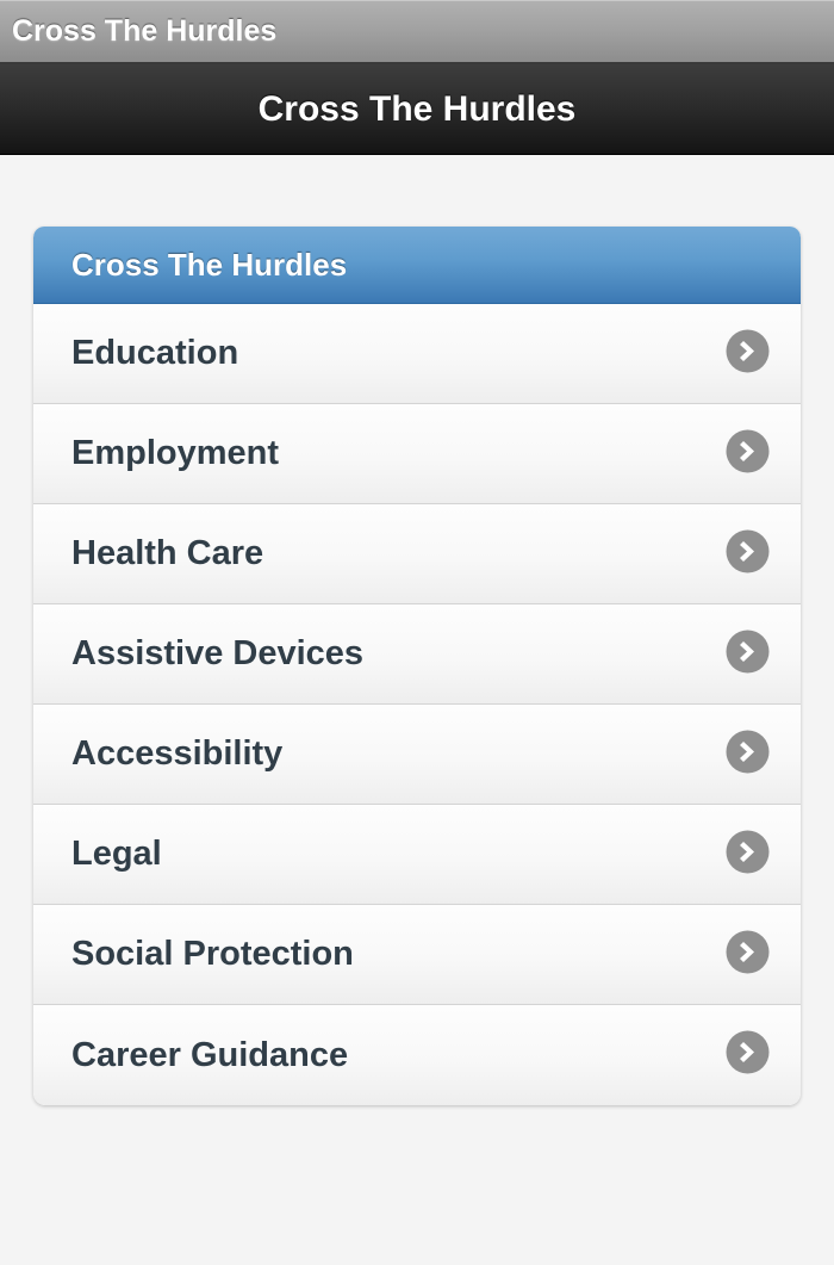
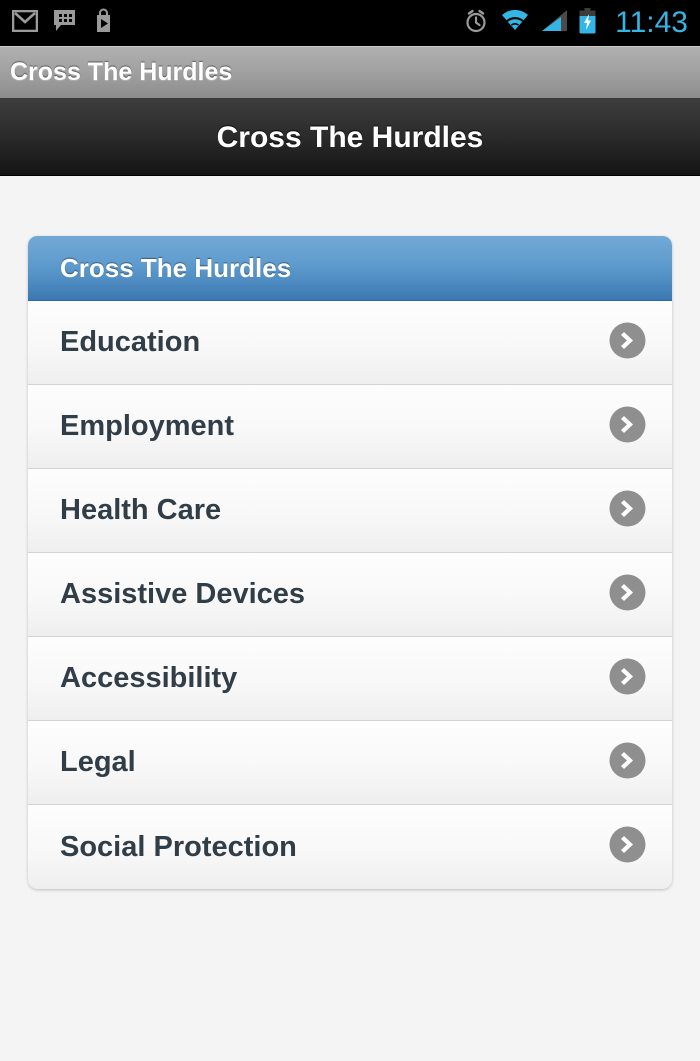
+ 11:43
  Cross The Hurdles
  Cross The Hurdles
  Cross The Hurdles
  Education
  Employment
  Health Care
  Assistive Devices
  Accessibility
  Legal
  Social Protection
- Career Guidance
